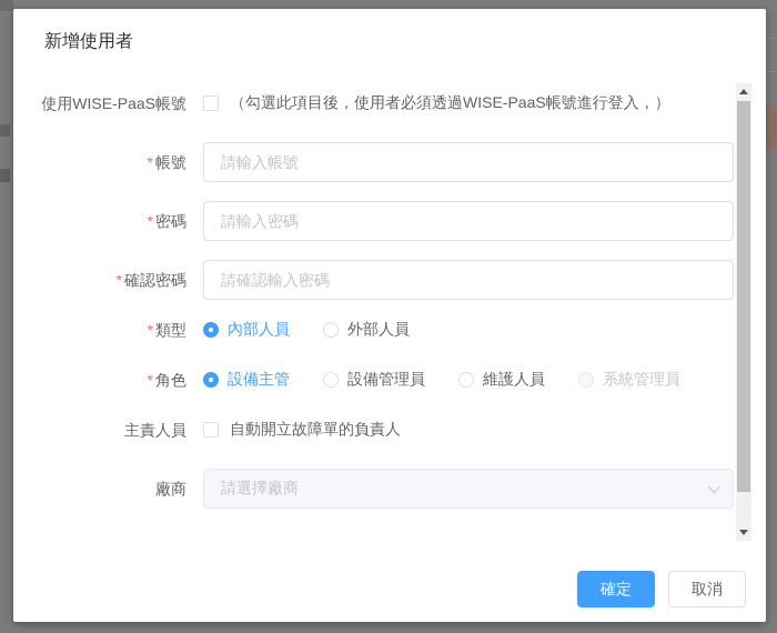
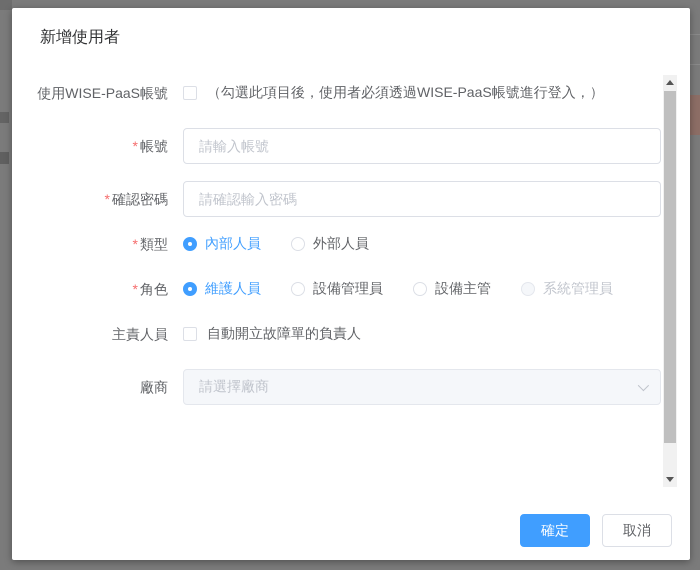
  新增使用者
  使用WISE-PaaS帳號
  （勾選此項目後，使用者必須透過WISE-PaaS帳號進行登入，）
  * 帳號
  請輸入帳號
- * 密碼
- 請輸入密碼
  * 確認密碼
  請確認輸入密碼
  * 類型
  內部人員
  外部人員
  * 角色
- 設備主管
+ 維護人員
  設備管理員
- 維護人員
+ 設備主管
  系統管理員
  主責人員
  自動開立故障單的負責人
  廠商
  請選擇廠商
  確定
  取消
